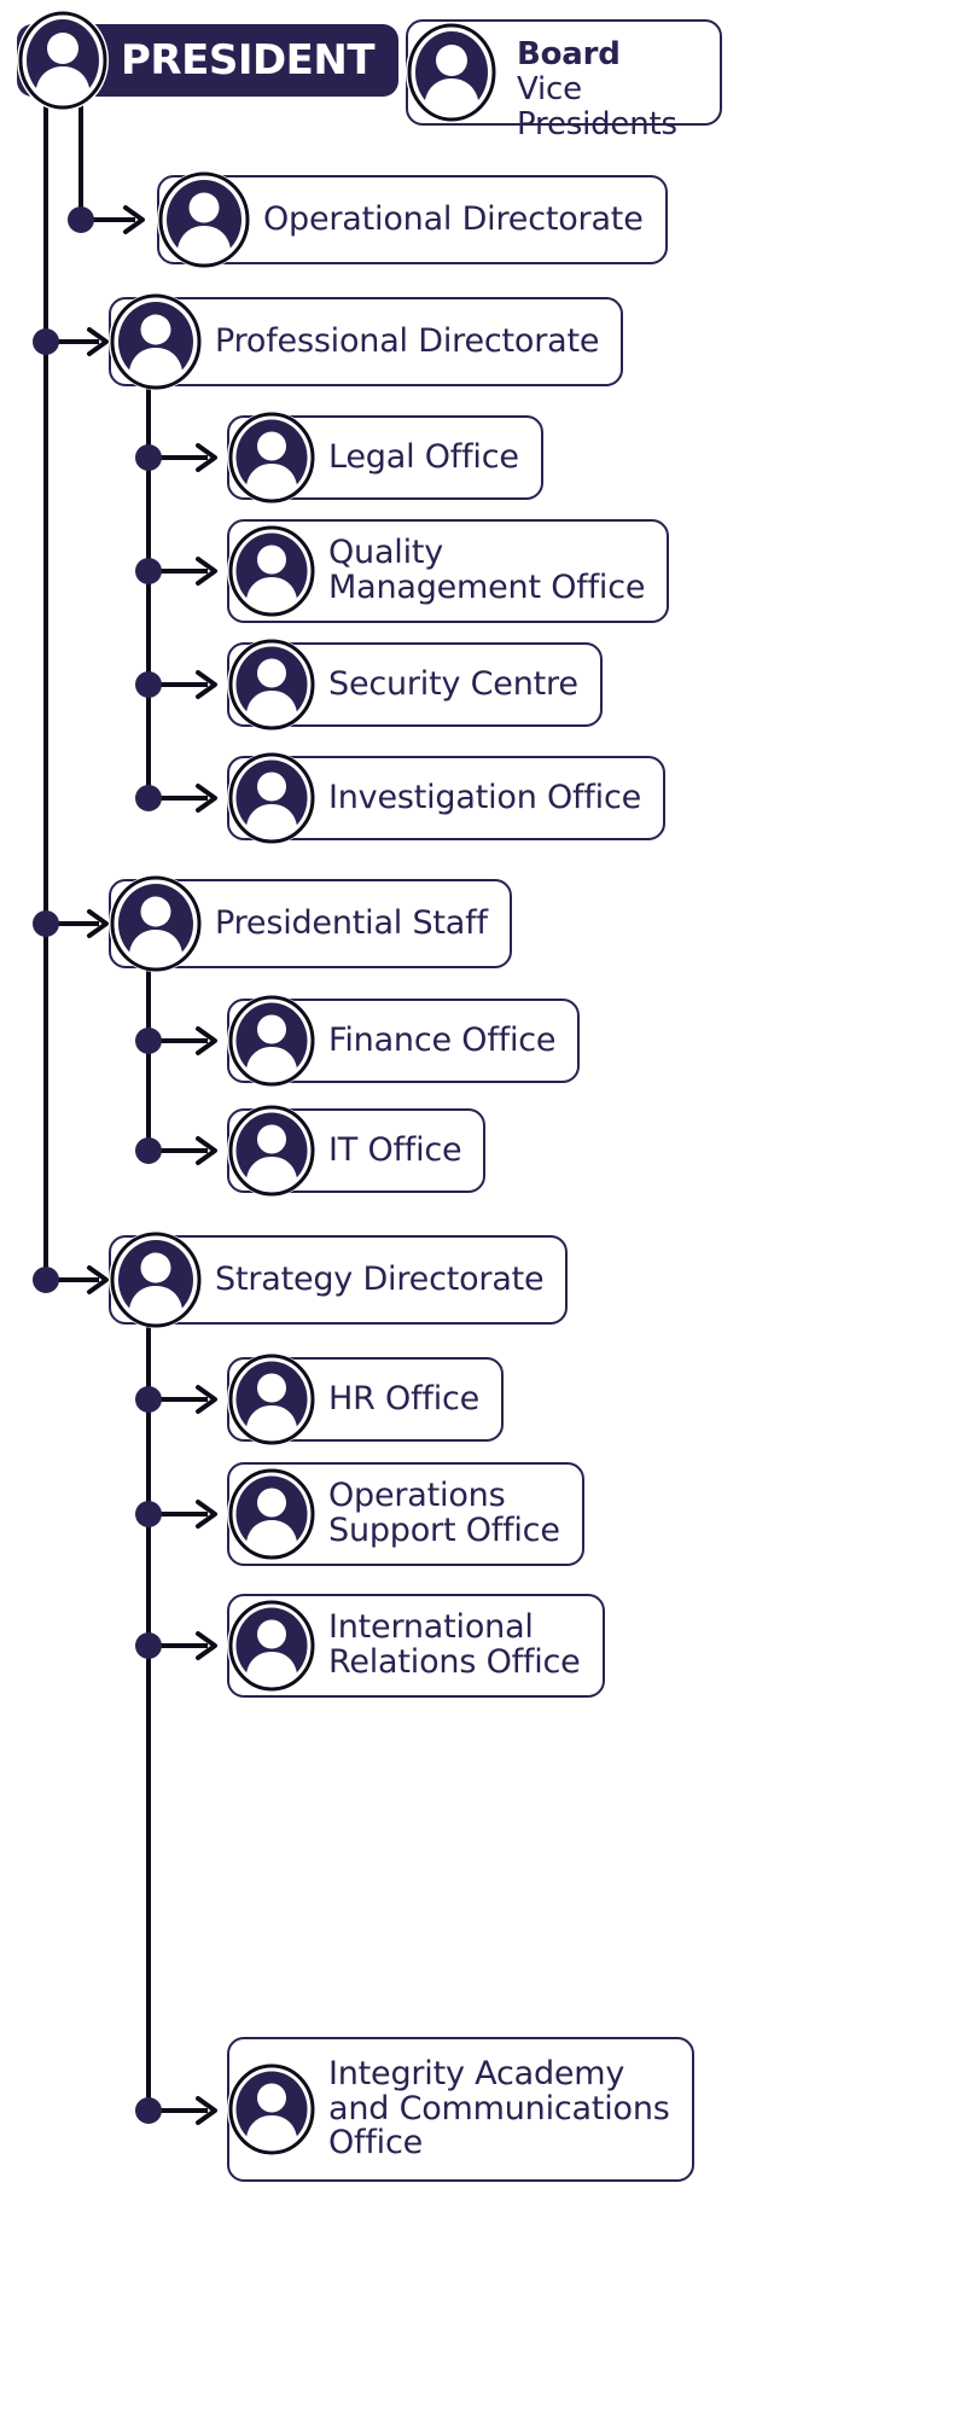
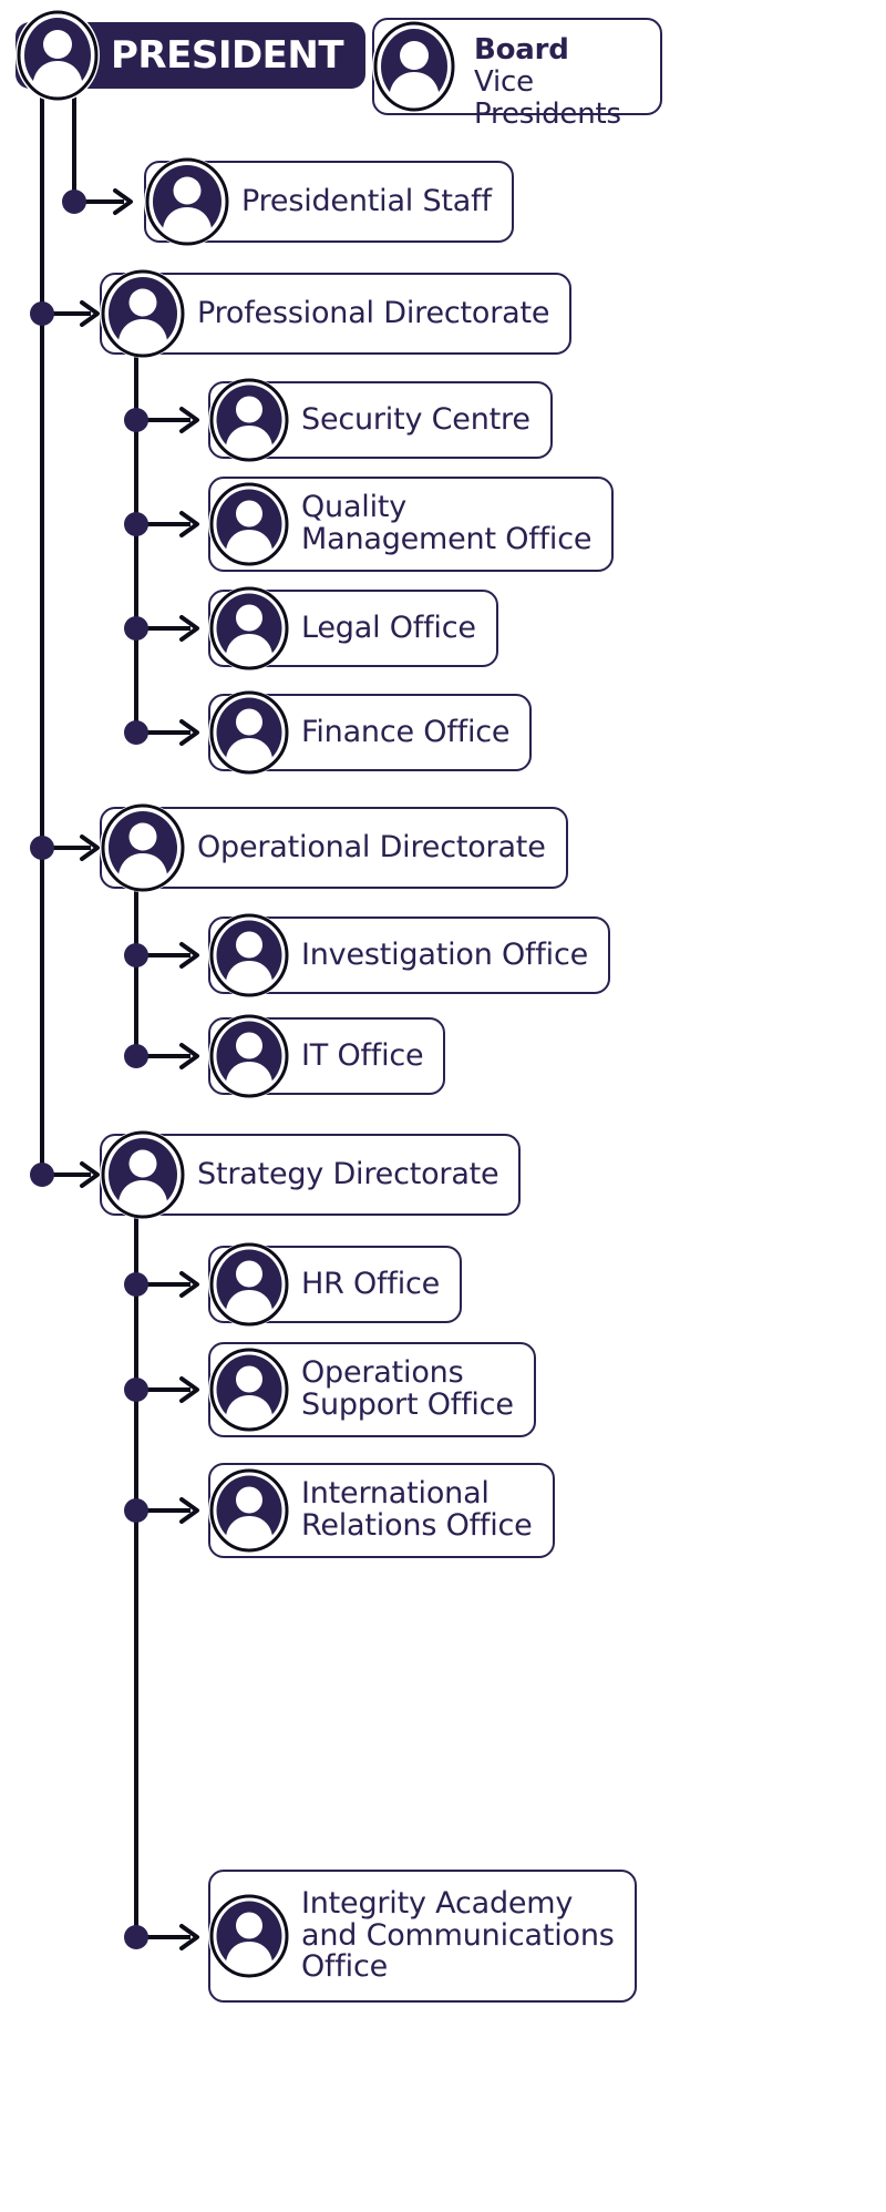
  PRESIDENT
  Board
  Vice
  Presidents
- Operational Directorate
+ Presidential Staff
  Professional Directorate
- Legal Office
+ Security Centre
  Quality
  Management Office
- Security Centre
+ Legal Office
- Investigation Office
+ Finance Office
- Presidential Staff
+ Operational Directorate
- Finance Office
+ Investigation Office
  IT Office
  Strategy Directorate
  HR Office
  Operations
  Support Office
  International
  Relations Office
  Integrity Academy
  and Communications
  Office
